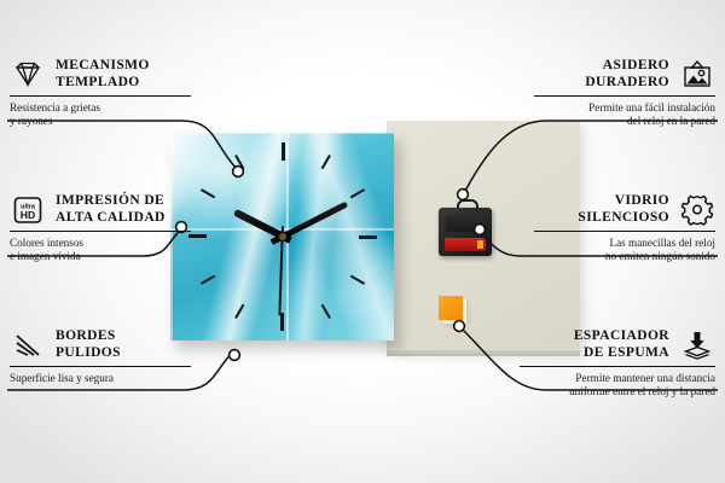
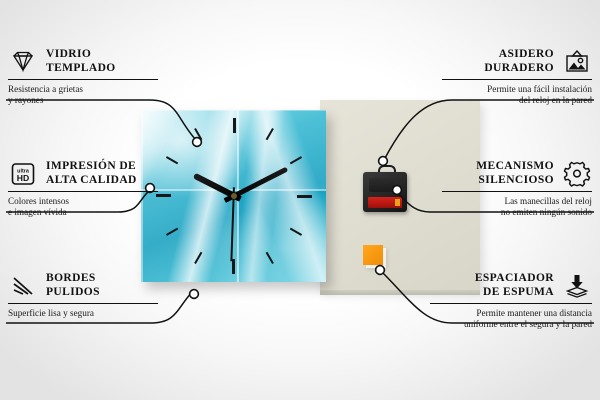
- MECANISMO
+ VIDRIO
  TEMPLADO
  Resistencia a grietas
  y rayones
  HD
  IMPRESIÓN DE
  ALTA CALIDAD
  Colores intensos
  e imagen vívida
  BORDES
  PULIDOS
  Superficie lisa y segura
  ASIDERO
  DURADERO
  Permite una fácil instalación
  del reloj en la pared
- VIDRIO
+ MECANISMO
  SILENCIOSO
  Las manecillas del reloj
  no emiten ningún sonido
  ESPACIADOR
  DE ESPUMA
  Permite mantener una distancia
- uniforme entre el reloj y la pared
+ uniforme entre el segura y la pared
